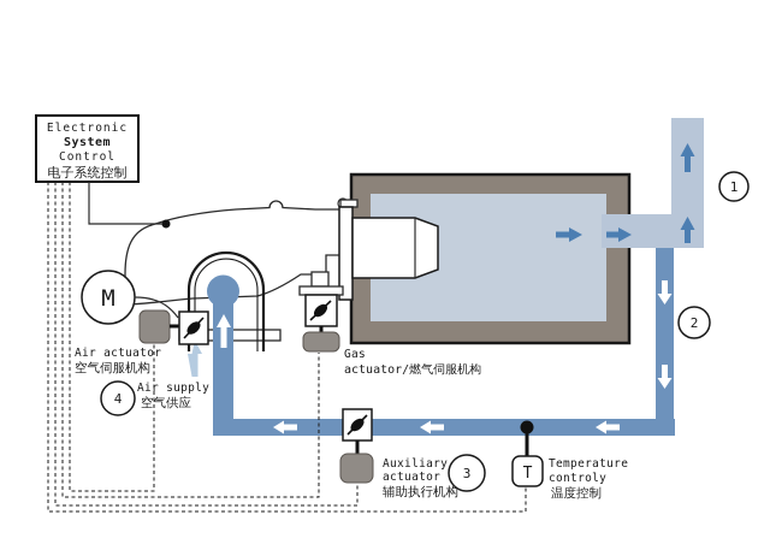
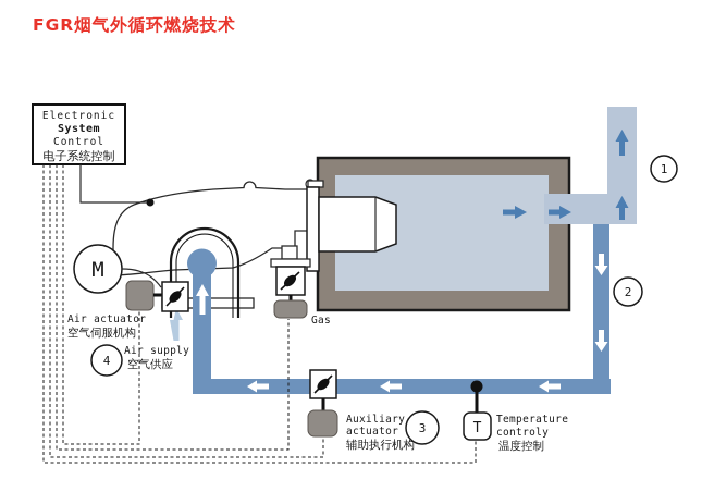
+ FGR烟气外循环燃烧技术
  M
  T
  Electronic
  System
  Control
  电子系统控制
  Air actuator
  空气伺服机构
  Air supply
  空气供应
  Gas
- actuator/燃气伺服机构
  Auxiliary
  actuator
  辅助执行机构
  Temperature
  controly
  温度控制
  1
  2
  3
  4
